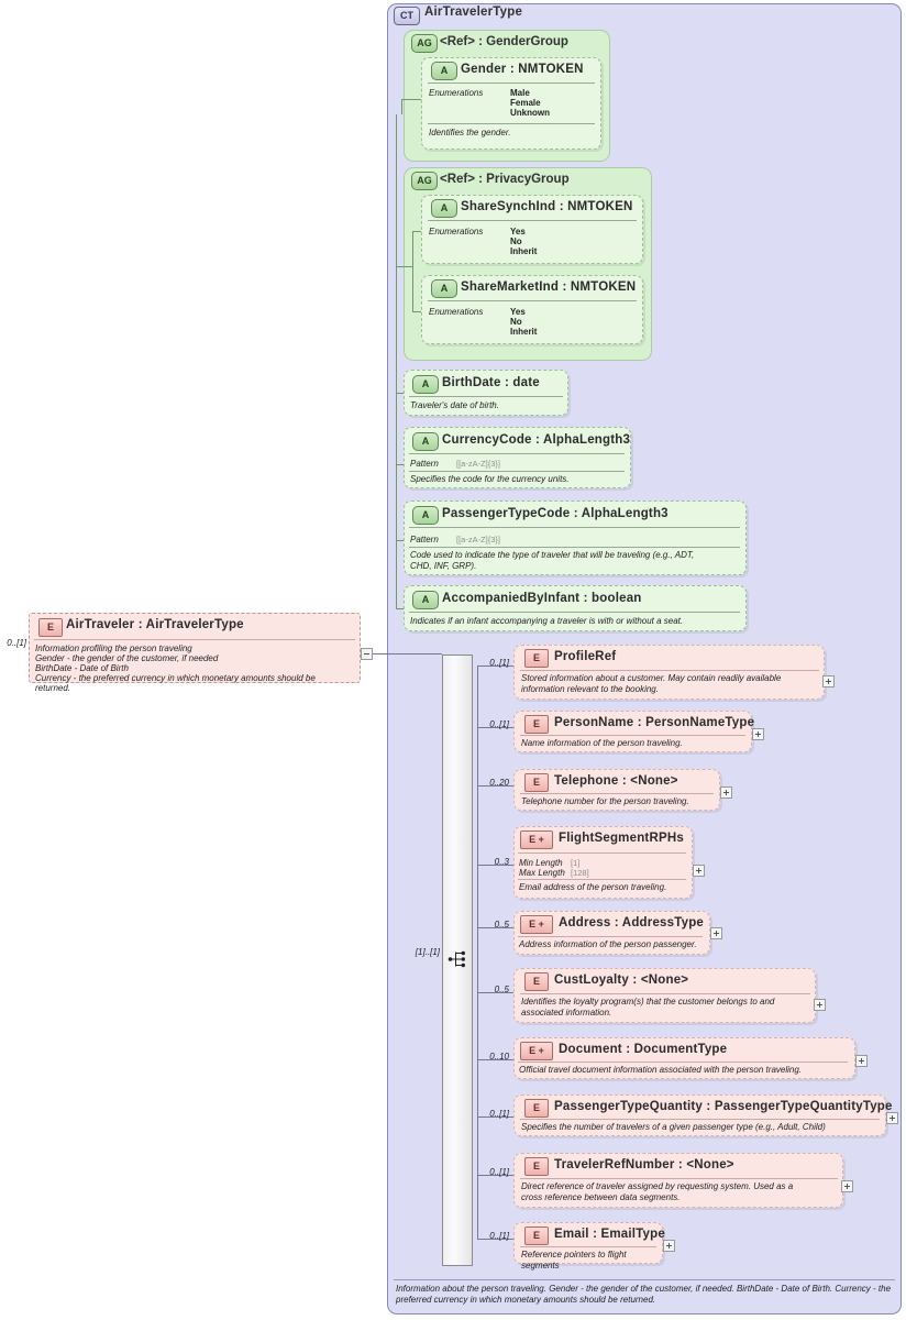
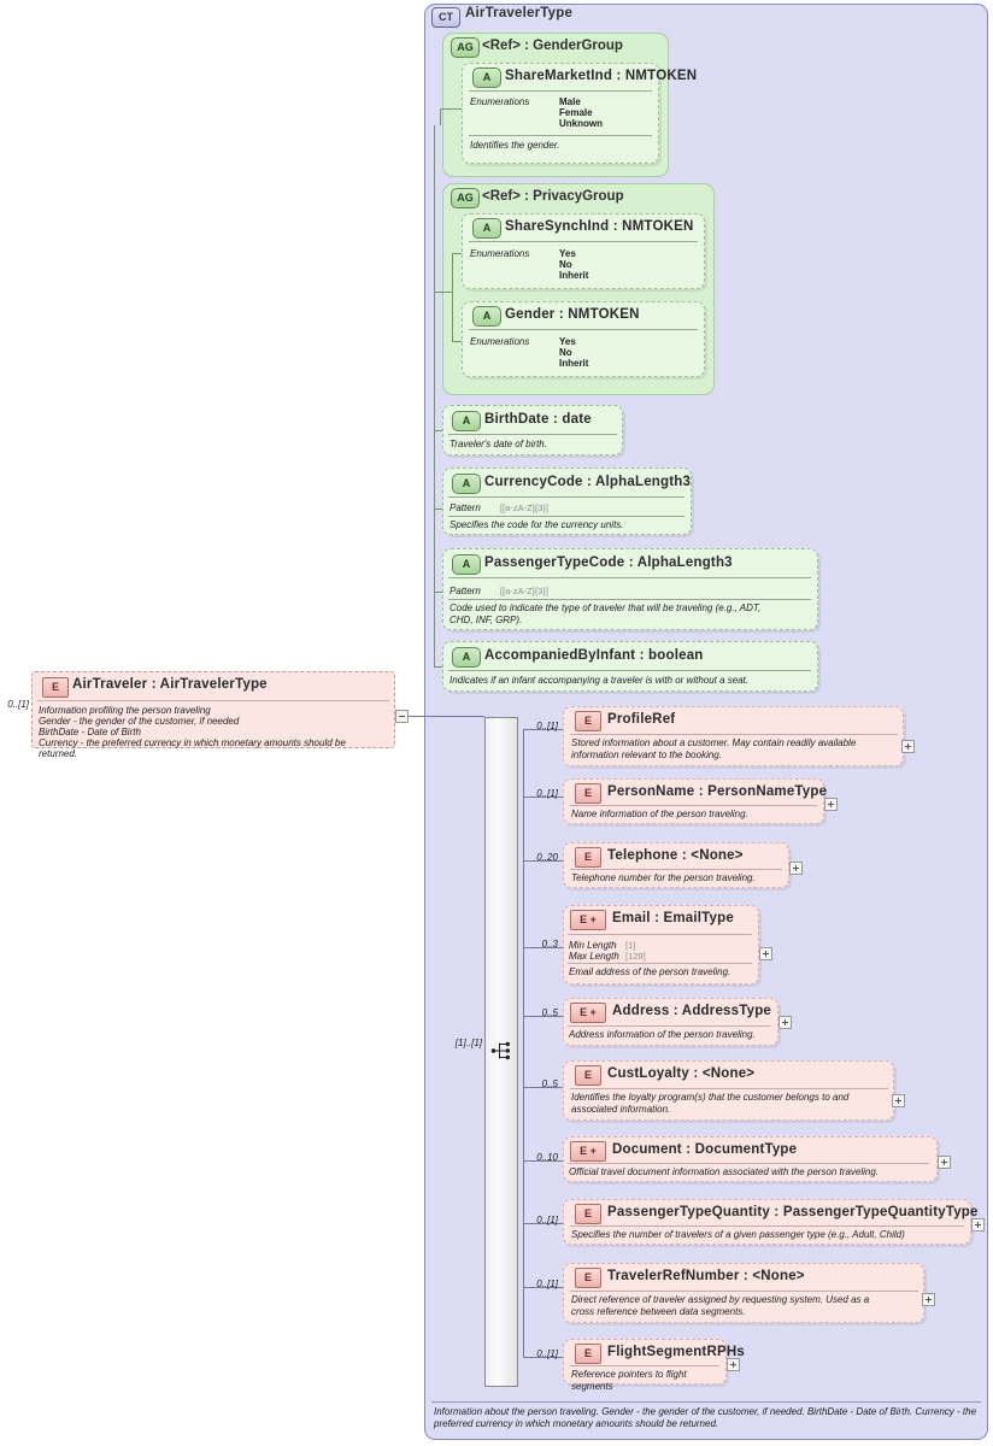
  CT
  AirTravelerType
  AG
  <Ref> : GenderGroup
  A
- Gender : NMTOKEN
+ ShareMarketInd : NMTOKEN
  Enumerations
  Male
  Female
  Unknown
  Identifies the gender.
  AG
  <Ref> : PrivacyGroup
  A
  ShareSynchInd : NMTOKEN
  Enumerations
  Yes
  No
  Inherit
  A
- ShareMarketInd : NMTOKEN
+ Gender : NMTOKEN
  Enumerations
  Yes
  No
  Inherit
  A
  BirthDate : date
  Traveler's date of birth.
  A
  CurrencyCode : AlphaLength3
  Pattern
  [[a-zA-Z]{3}]
  Specifies the code for the currency units.
  A
  PassengerTypeCode : AlphaLength3
  Pattern
  [[a-zA-Z]{3}]
  Code used to indicate the type of traveler that will be traveling (e.g., ADT,
  CHD, INF, GRP).
  A
  AccompaniedByInfant : boolean
  Indicates if an infant accompanying a traveler is with or without a seat.
  E
  AirTraveler : AirTravelerType
  Information profiling the person traveling
  Gender - the gender of the customer, if needed
  BirthDate - Date of Birth
  Currency - the preferred currency in which monetary amounts should be
  returned.
  0..[1]
  [1]..[1]
  0..[1]
  E
  ProfileRef
  Stored information about a customer. May contain readily available
  information relevant to the booking.
  0..[1]
  E
  PersonName : PersonNameType
  Name information of the person traveling.
  0..20
  E
  Telephone : <None>
  Telephone number for the person traveling.
  0..3
  E +
- FlightSegmentRPHs
+ Email : EmailType
  Min Length
  [1]
  Max Length
  [128]
  Email address of the person traveling.
  0..5
  E +
  Address : AddressType
- Address information of the person passenger.
+ Address information of the person traveling.
  0..5
  E
  CustLoyalty : <None>
  Identifies the loyalty program(s) that the customer belongs to and
  associated information.
  0..10
  E +
  Document : DocumentType
  Official travel document information associated with the person traveling.
  0..[1]
  E
  PassengerTypeQuantity : PassengerTypeQuantityType
  Specifies the number of travelers of a given passenger type (e.g., Adult, Child)
  0..[1]
  E
  TravelerRefNumber : <None>
  Direct reference of traveler assigned by requesting system. Used as a
  cross reference between data segments.
  0..[1]
  E
- Email : EmailType
+ FlightSegmentRPHs
  Reference pointers to flight segments
  Information about the person traveling. Gender - the gender of the customer, if needed. BirthDate - Date of Birth. Currency - the preferred currency in which monetary amounts should be returned.
